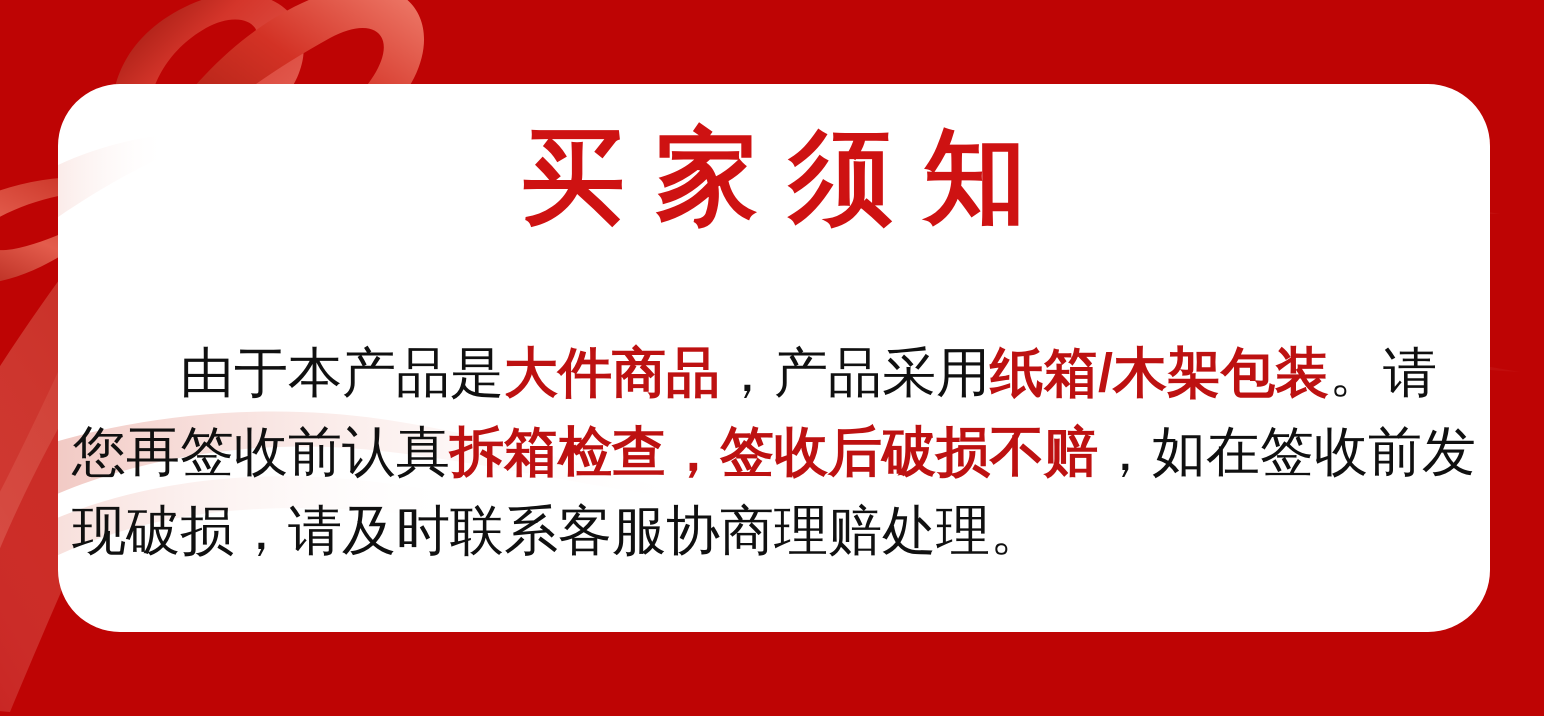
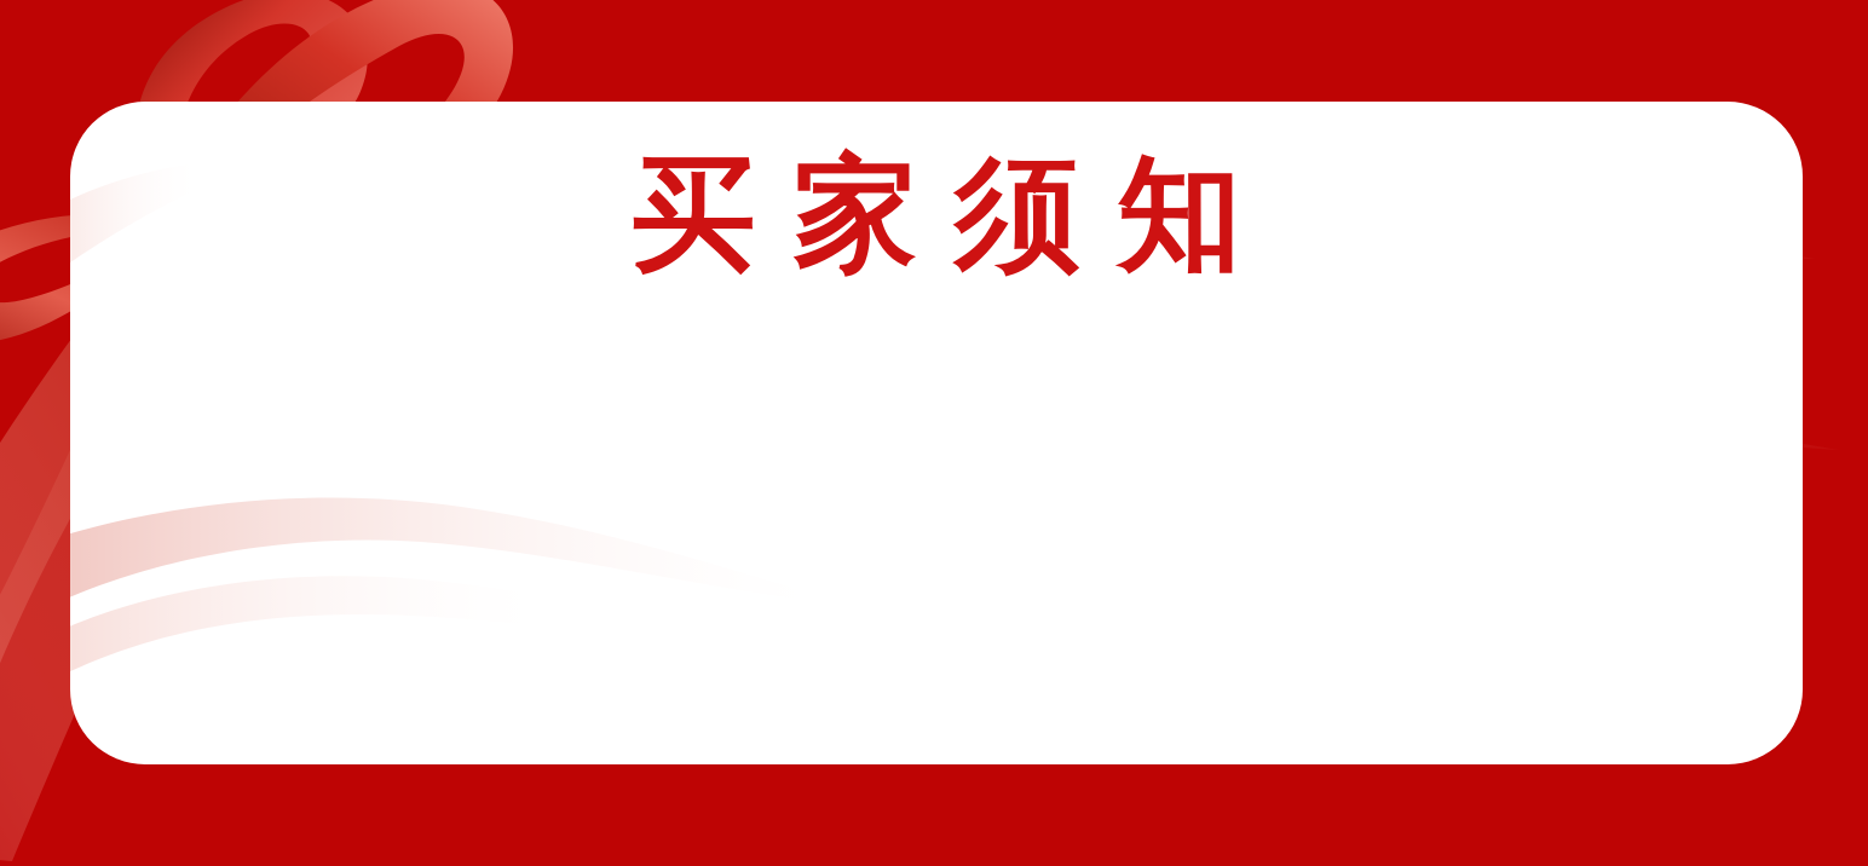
  买家须知
- 由于本产品是大件商品，产品采用纸箱/木架包装。请您再签收前认真拆箱检查，签收后破损不赔，如在签收前发现破损，请及时联系客服协商理赔处理。
